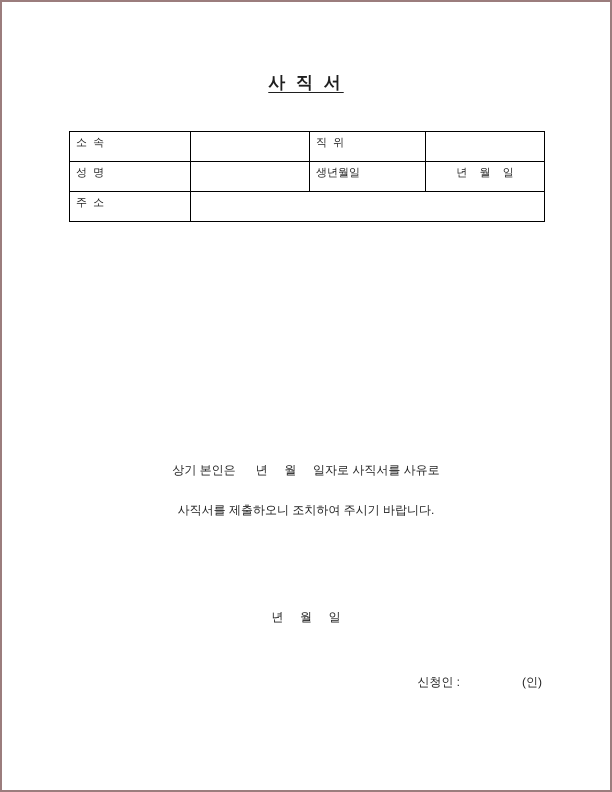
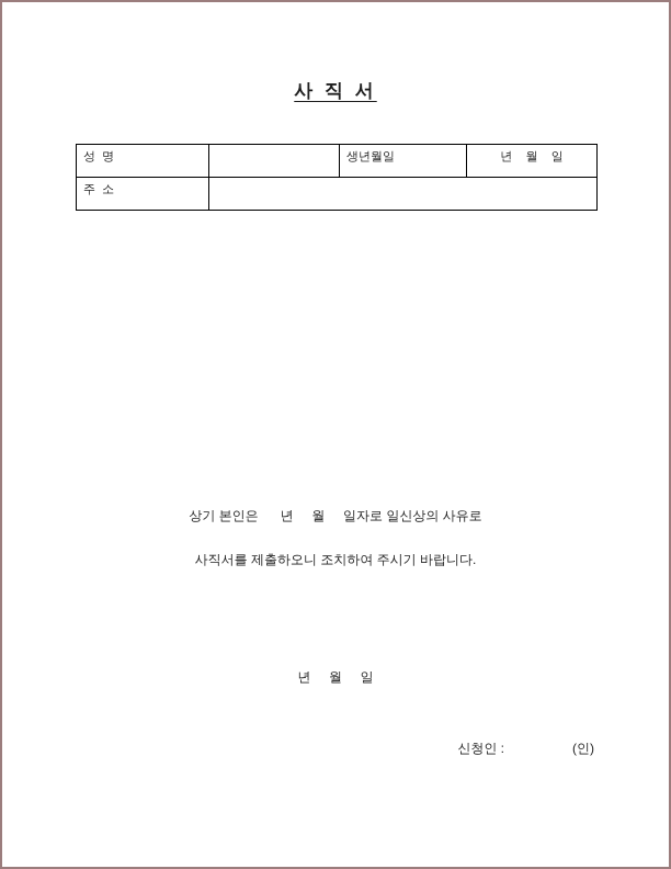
  사 직 서
- 소 속		직 위
  성 명		생년월일	년 월 일
  주 소
- 상기 본인은 년 월 일자로 사직서를 사유로
+ 상기 본인은 년 월 일자로 일신상의 사유로
  사직서를 제출하오니 조치하여 주시기 바랍니다.
  년 월 일
  신청인 :
  (인)
